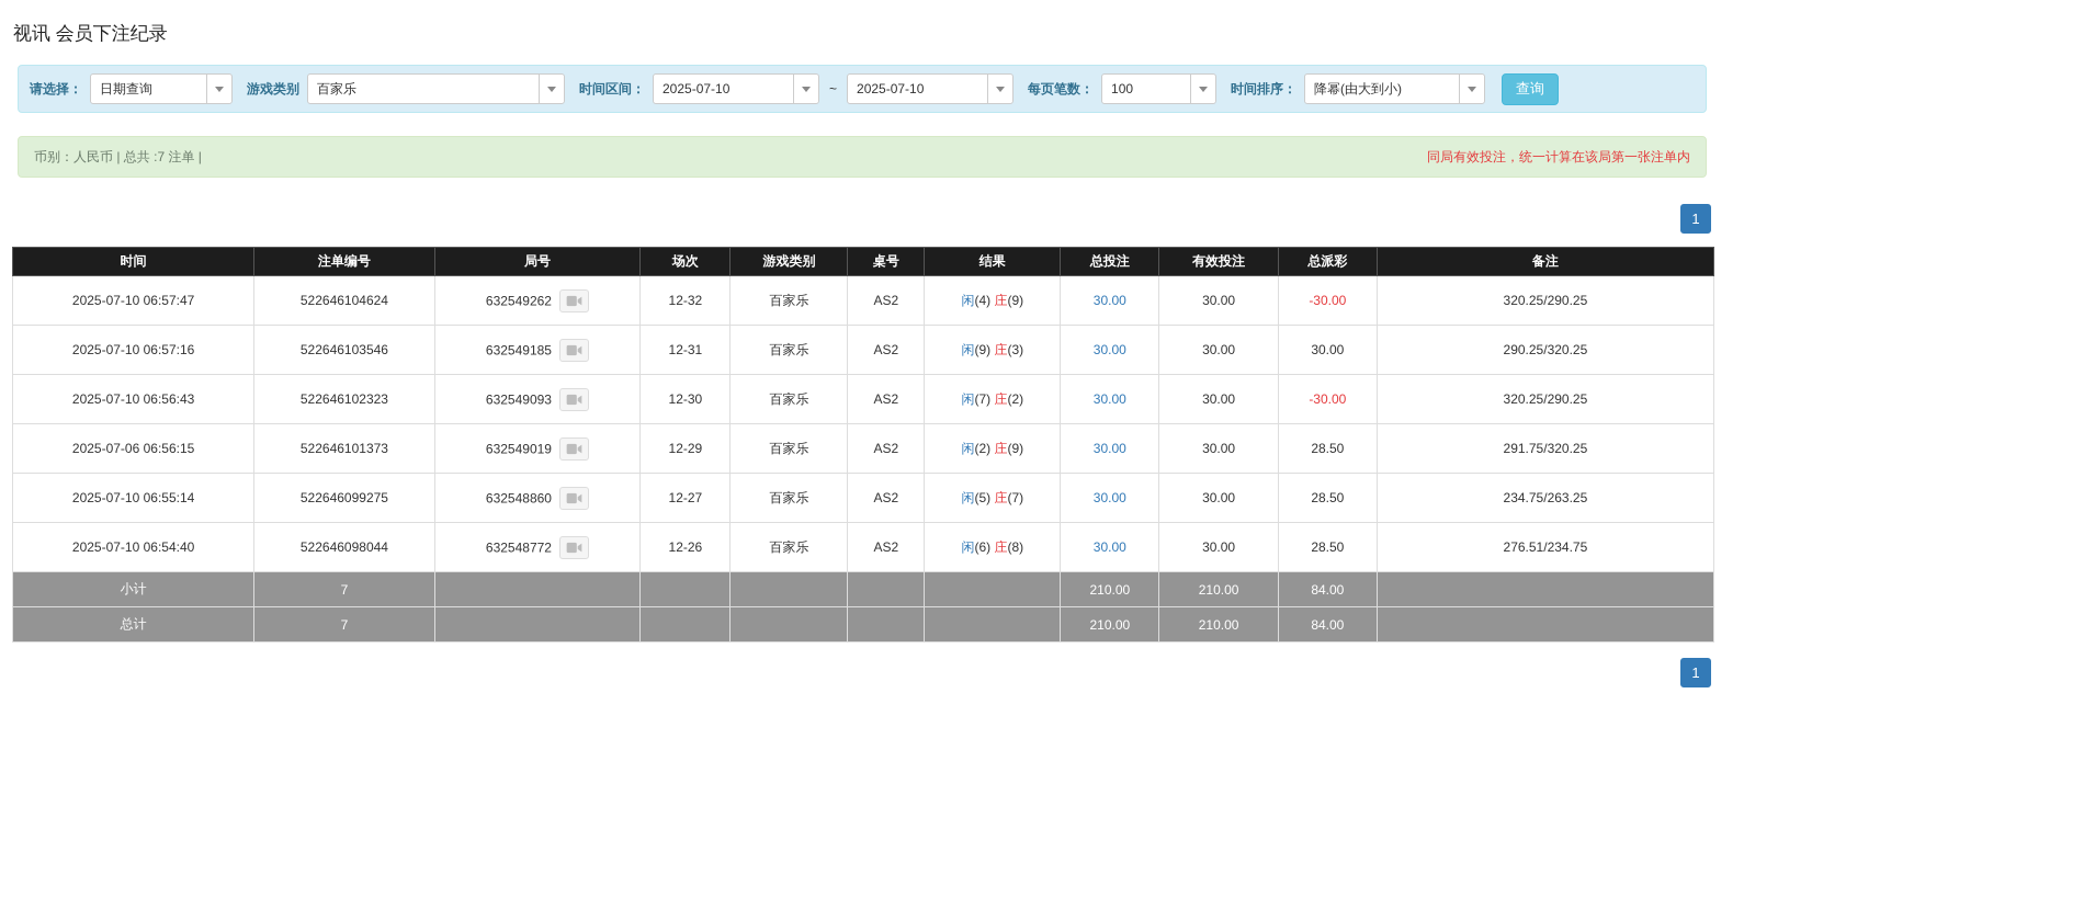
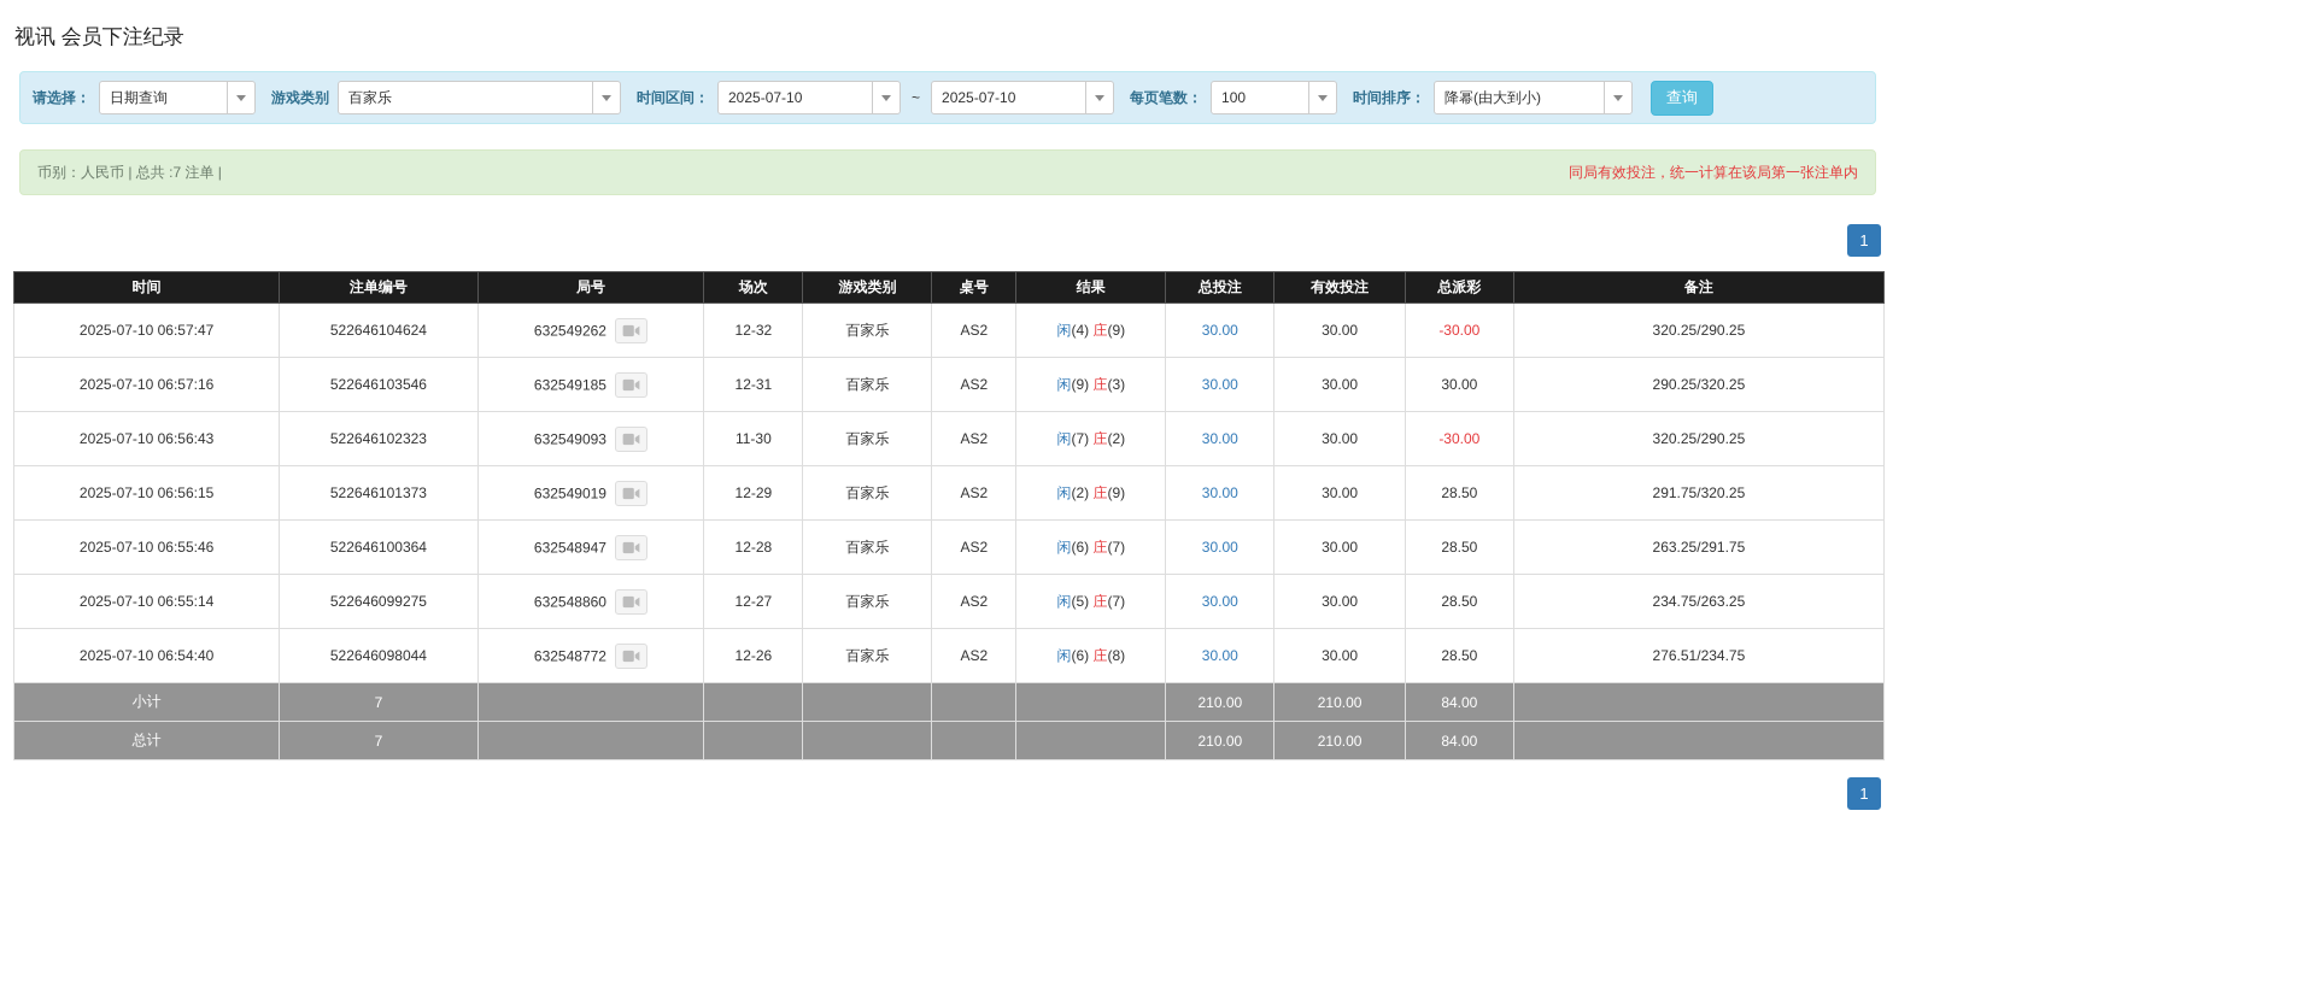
  视讯 会员下注纪录
  请选择：
  日期查询
  游戏类别
  百家乐
  时间区间：
  2025-07-10
  ~
  2025-07-10
  每页笔数：
  100
  时间排序：
  降幂(由大到小)
  查询
  币别：人民币 | 总共 :7 注单 |
  同局有效投注，统一计算在该局第一张注单内
  1
  时间	注单编号	局号	场次	游戏类别	桌号	结果	总投注	有效投注	总派彩	备注
  2025-07-10 06:57:47	522646104624	632549262	12-32	百家乐	AS2	闲(4) 庄(9)	30.00	30.00	-30.00	320.25/290.25
  2025-07-10 06:57:16	522646103546	632549185	12-31	百家乐	AS2	闲(9) 庄(3)	30.00	30.00	30.00	290.25/320.25
- 2025-07-10 06:56:43	522646102323	632549093	12-30	百家乐	AS2	闲(7) 庄(2)	30.00	30.00	-30.00	320.25/290.25
+ 2025-07-10 06:56:43	522646102323	632549093	11-30	百家乐	AS2	闲(7) 庄(2)	30.00	30.00	-30.00	320.25/290.25
- 2025-07-06 06:56:15	522646101373	632549019	12-29	百家乐	AS2	闲(2) 庄(9)	30.00	30.00	28.50	291.75/320.25
+ 2025-07-10 06:56:15	522646101373	632549019	12-29	百家乐	AS2	闲(2) 庄(9)	30.00	30.00	28.50	291.75/320.25
+ 2025-07-10 06:55:46	522646100364	632548947	12-28	百家乐	AS2	闲(6) 庄(7)	30.00	30.00	28.50	263.25/291.75
  2025-07-10 06:55:14	522646099275	632548860	12-27	百家乐	AS2	闲(5) 庄(7)	30.00	30.00	28.50	234.75/263.25
  2025-07-10 06:54:40	522646098044	632548772	12-26	百家乐	AS2	闲(6) 庄(8)	30.00	30.00	28.50	276.51/234.75
  小计	7						210.00	210.00	84.00
  总计	7						210.00	210.00	84.00
  1
